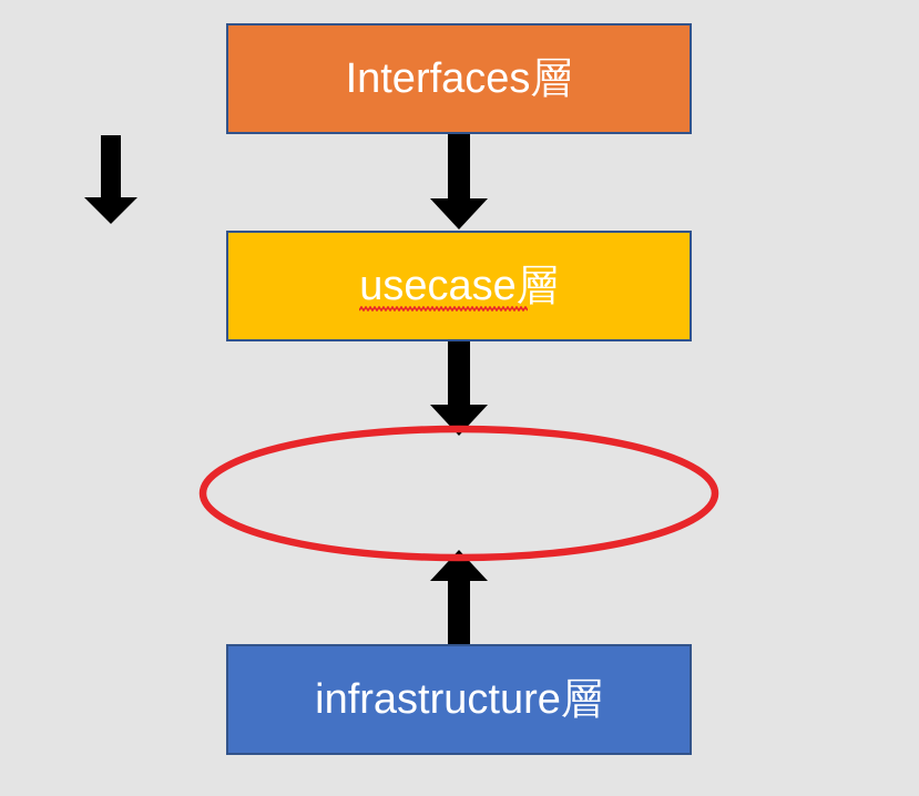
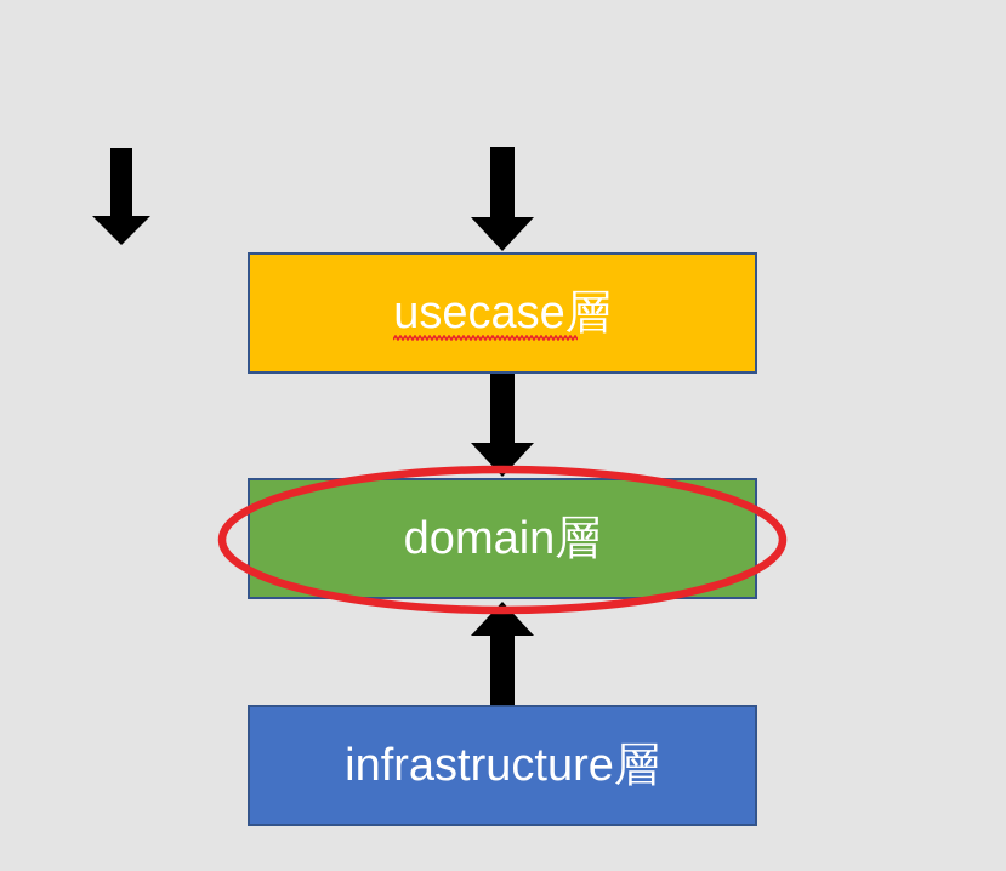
- Interfaces層
  usecase層
+ domain層
  infrastructure層
